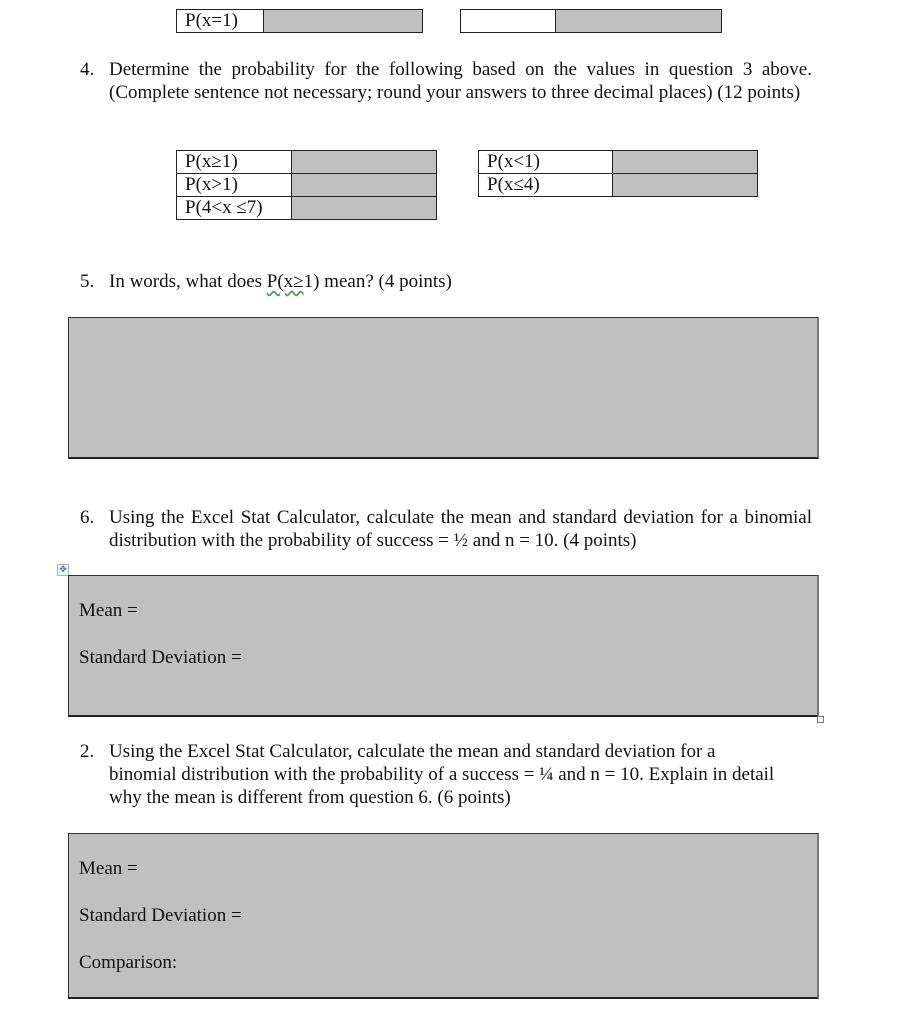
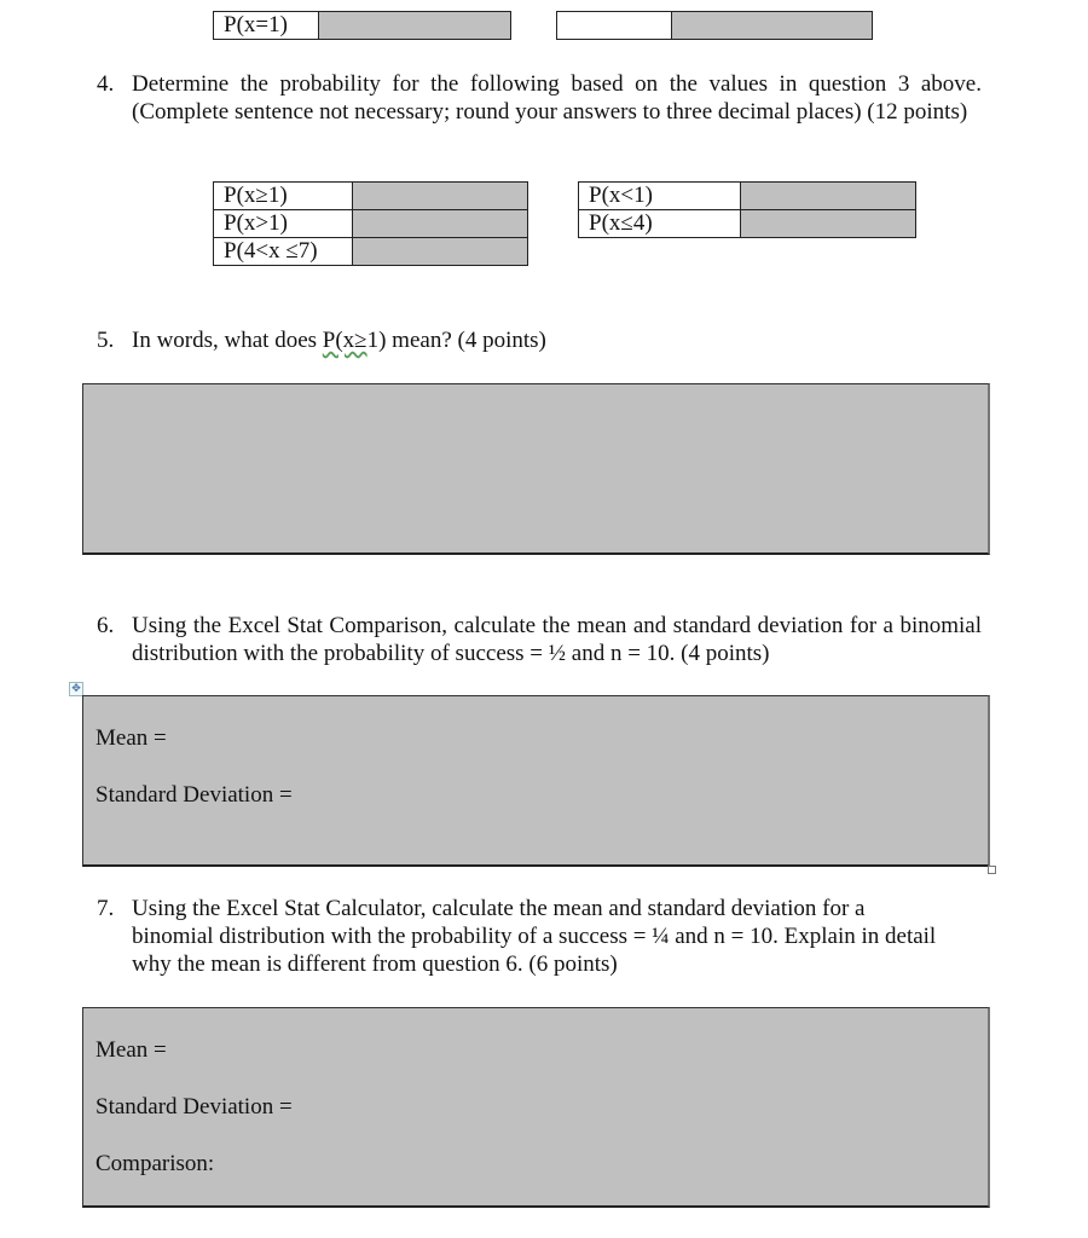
  P(x=1)
  4.
  Determine the probability for the following based on the values in question 3 above. (Complete sentence not necessary; round your answers to three decimal places) (12 points)
  P(x≥1)
  P(x>1)
  P(4<x ≤7)
  P(x<1)
  P(x≤4)
  5.
  In words, what does P(x≥1) mean? (4 points)
  6.
- Using the Excel Stat Calculator, calculate the mean and standard deviation for a binomial distribution with the probability of success = ½ and n = 10. (4 points)
+ Using the Excel Stat Comparison, calculate the mean and standard deviation for a binomial distribution with the probability of success = ½ and n = 10. (4 points)
  ✥
  Mean =
  Standard Deviation =
- 2.
+ 7.
  Using the Excel Stat Calculator, calculate the mean and standard deviation for a binomial distribution with the probability of a success = ¼ and n = 10. Explain in detail why the mean is different from question 6. (6 points)
  Mean =
  Standard Deviation =
  Comparison:
